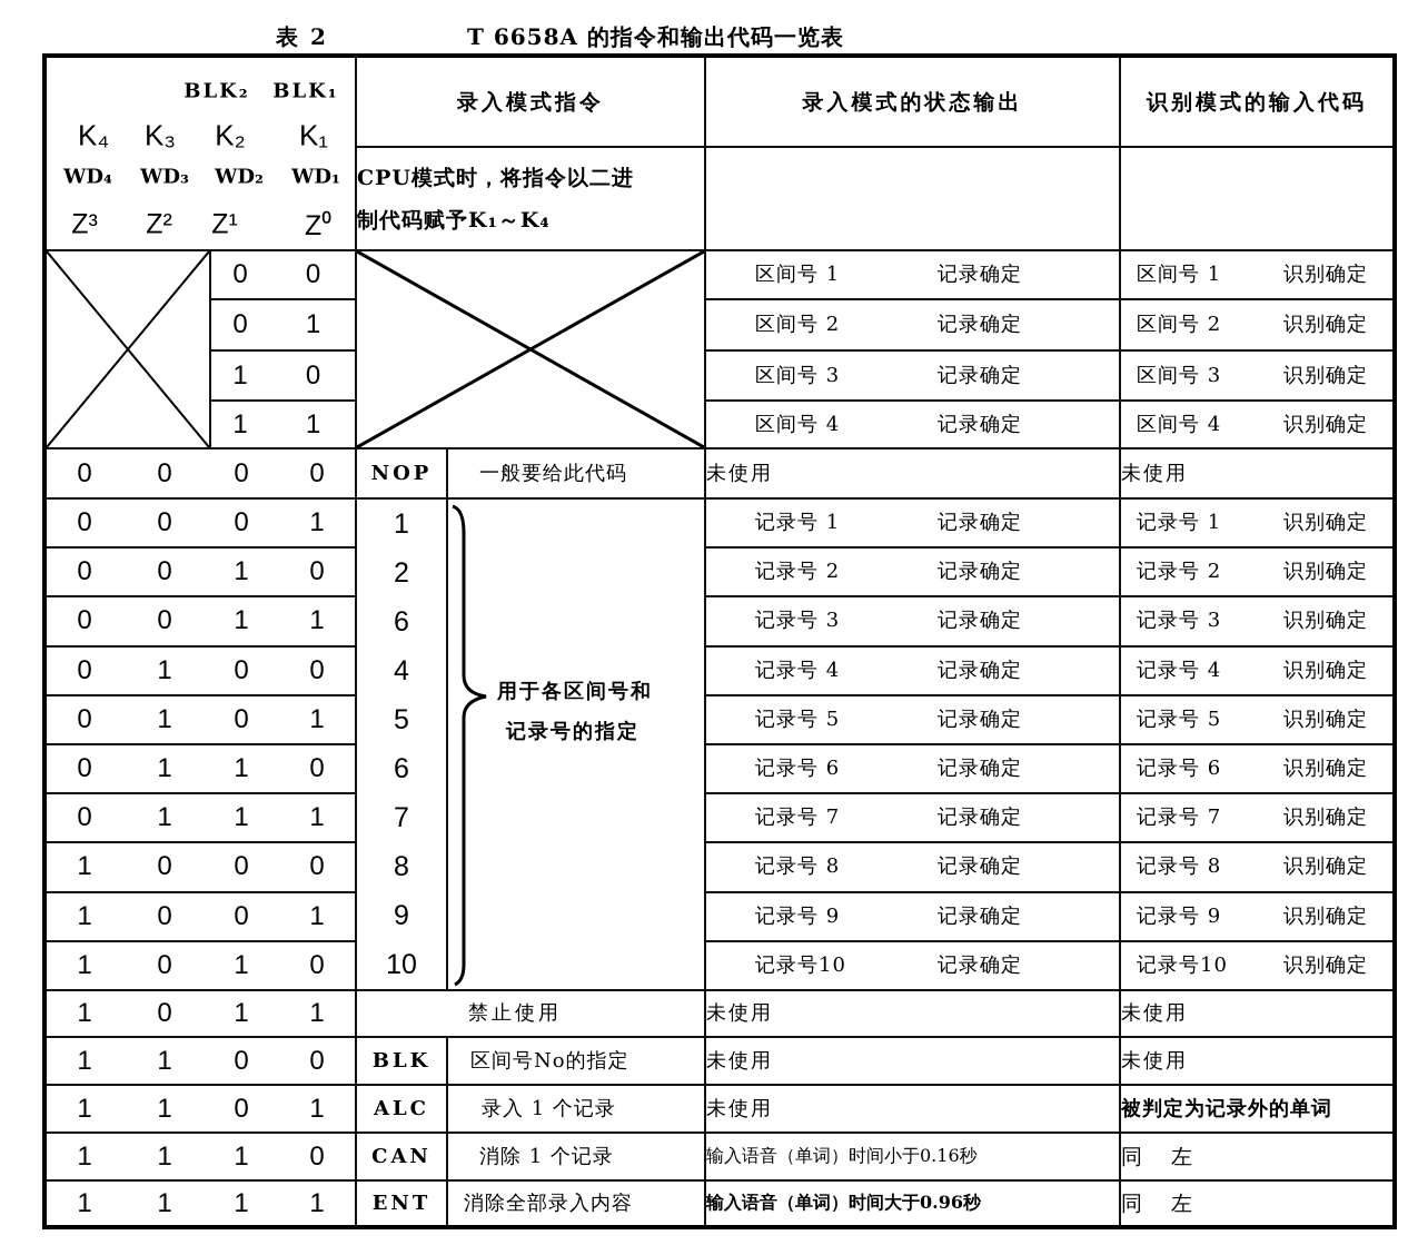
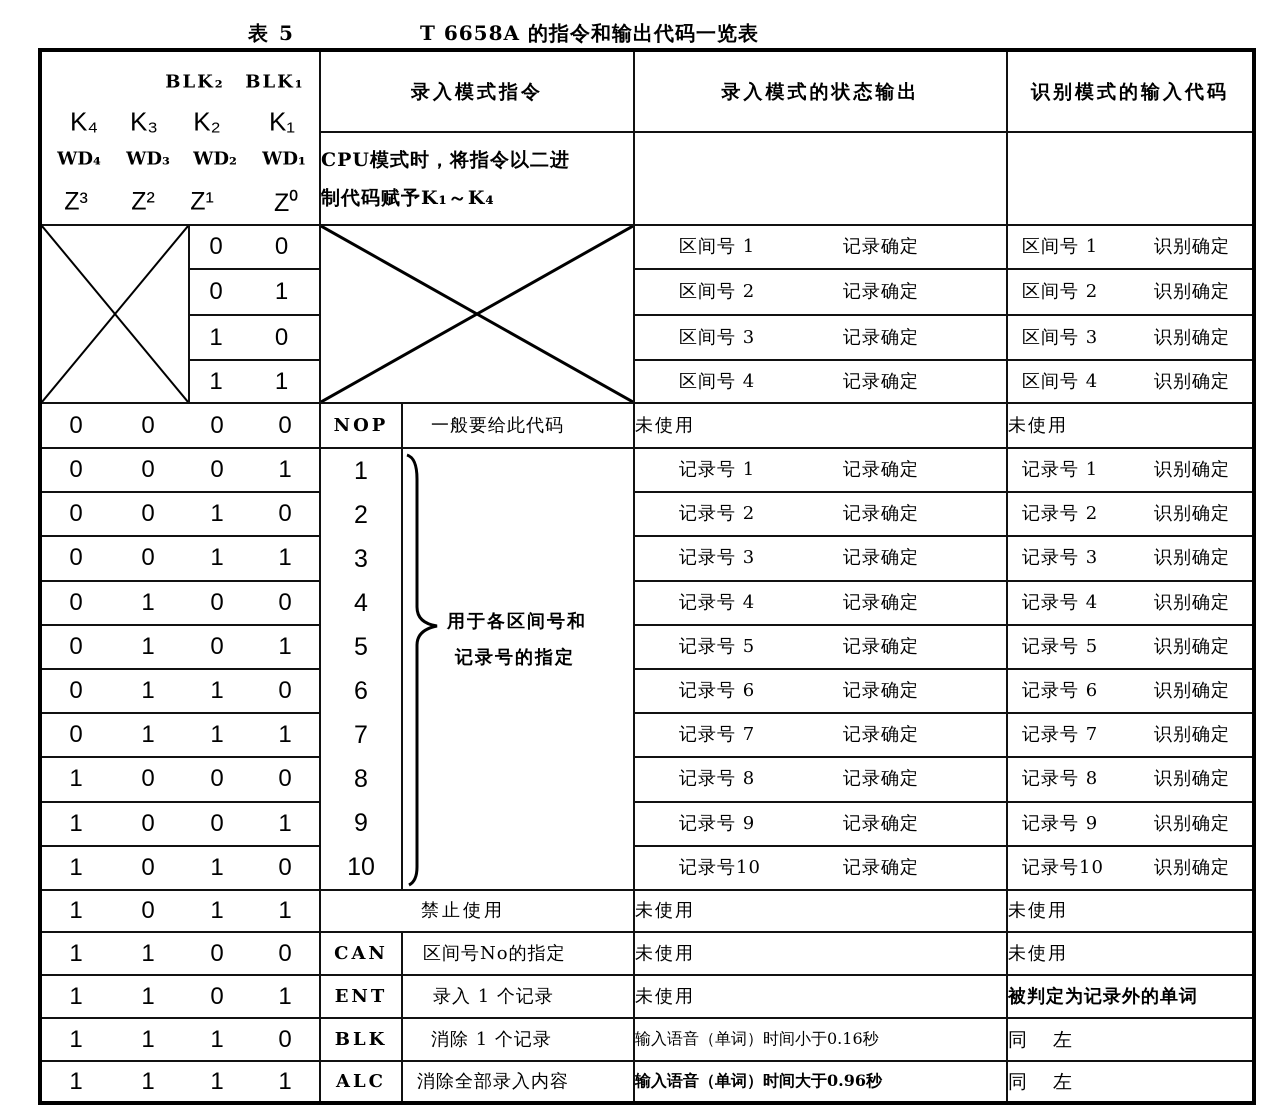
- 表 2
+ 表 5
  T 6658A 的指令和输出代码一览表
  BLK₂ BLK₁ K₄ K₃ K₂ K₁ WD₄ WD₃ WD₂ WD₁ Z³ Z² Z¹ Z⁰	录入模式指令	录入模式的状态输出	识别模式的输入代码
  CPU模式时，将指令以二进 制代码赋予K₁～K₄
  	0 0		区间号 1 记录确定	区间号 1 识别确定
  0 1	区间号 2 记录确定	区间号 2 识别确定
  1 0	区间号 3 记录确定	区间号 3 识别确定
  1 1	区间号 4 记录确定	区间号 4 识别确定
  0 0 0 0	NOP	一般要给此代码	未使用	未使用
- 0 0 0 1	1 2 6 4 5 6 7 8 9 10	用于各区间号和 记录号的指定	记录号 1 记录确定	记录号 1 识别确定
+ 0 0 0 1	1 2 3 4 5 6 7 8 9 10	用于各区间号和 记录号的指定	记录号 1 记录确定	记录号 1 识别确定
  0 0 1 0	记录号 2 记录确定	记录号 2 识别确定
  0 0 1 1	记录号 3 记录确定	记录号 3 识别确定
  0 1 0 0	记录号 4 记录确定	记录号 4 识别确定
  0 1 0 1	记录号 5 记录确定	记录号 5 识别确定
  0 1 1 0	记录号 6 记录确定	记录号 6 识别确定
  0 1 1 1	记录号 7 记录确定	记录号 7 识别确定
  1 0 0 0	记录号 8 记录确定	记录号 8 识别确定
  1 0 0 1	记录号 9 记录确定	记录号 9 识别确定
  1 0 1 0	记录号10 记录确定	记录号10 识别确定
  1 0 1 1	禁止使用	未使用	未使用
- 1 1 0 0	BLK	区间号No的指定	未使用	未使用
+ 1 1 0 0	CAN	区间号No的指定	未使用	未使用
- 1 1 0 1	ALC	录入 1 个记录	未使用	被判定为记录外的单词
+ 1 1 0 1	ENT	录入 1 个记录	未使用	被判定为记录外的单词
- 1 1 1 0	CAN	消除 1 个记录	输入语音（单词）时间小于0.16秒	同 左
+ 1 1 1 0	BLK	消除 1 个记录	输入语音（单词）时间小于0.16秒	同 左
- 1 1 1 1	ENT	消除全部录入内容	输入语音（单词）时间大于0.96秒	同 左
+ 1 1 1 1	ALC	消除全部录入内容	输入语音（单词）时间大于0.96秒	同 左
